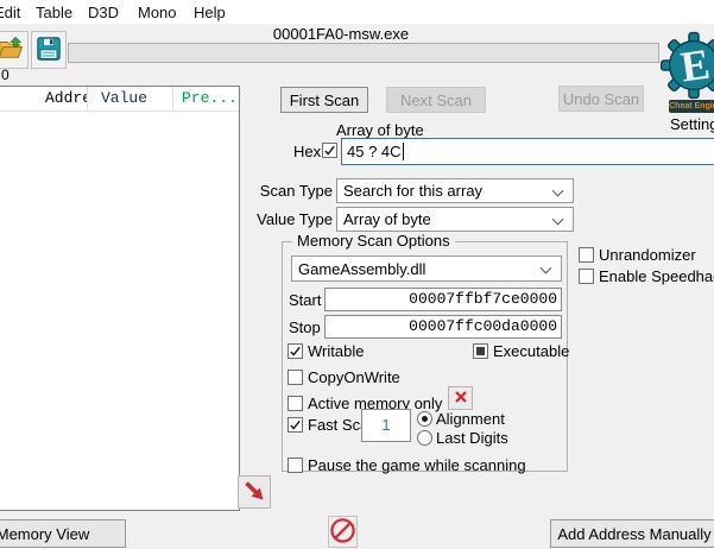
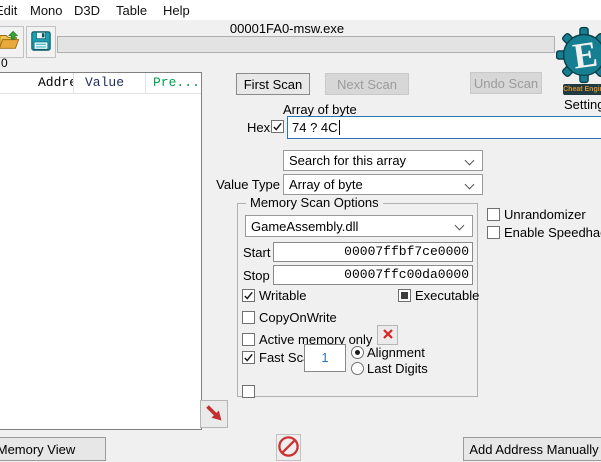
  dit
- Table
+ Mono
  D3D
- Mono
+ Table
  Help
  00001FA0-msw.exe
  0
  Addre
  Value
  Pre...
  First Scan
  Next Scan
  Undo Scan
  Array of byte
  Hex
- 45 ? 4C
+ 74 ? 4C
- Scan Type
  Search for this array
  Value Type
  Array of byte
  Memory Scan Options
  GameAssembly.dll
  Start
  00007ffbf7ce0000
  Stop
  00007ffc00da0000
  Writable
  Executable
  CopyOnWrite
  Active memory only
  Fast Sc
  1
  Alignment
  Last Digits
- Pause the game while scanning
  Unrandomizer
  Enable Speedha
  Memory View
  Add Address Manually
  Settin
